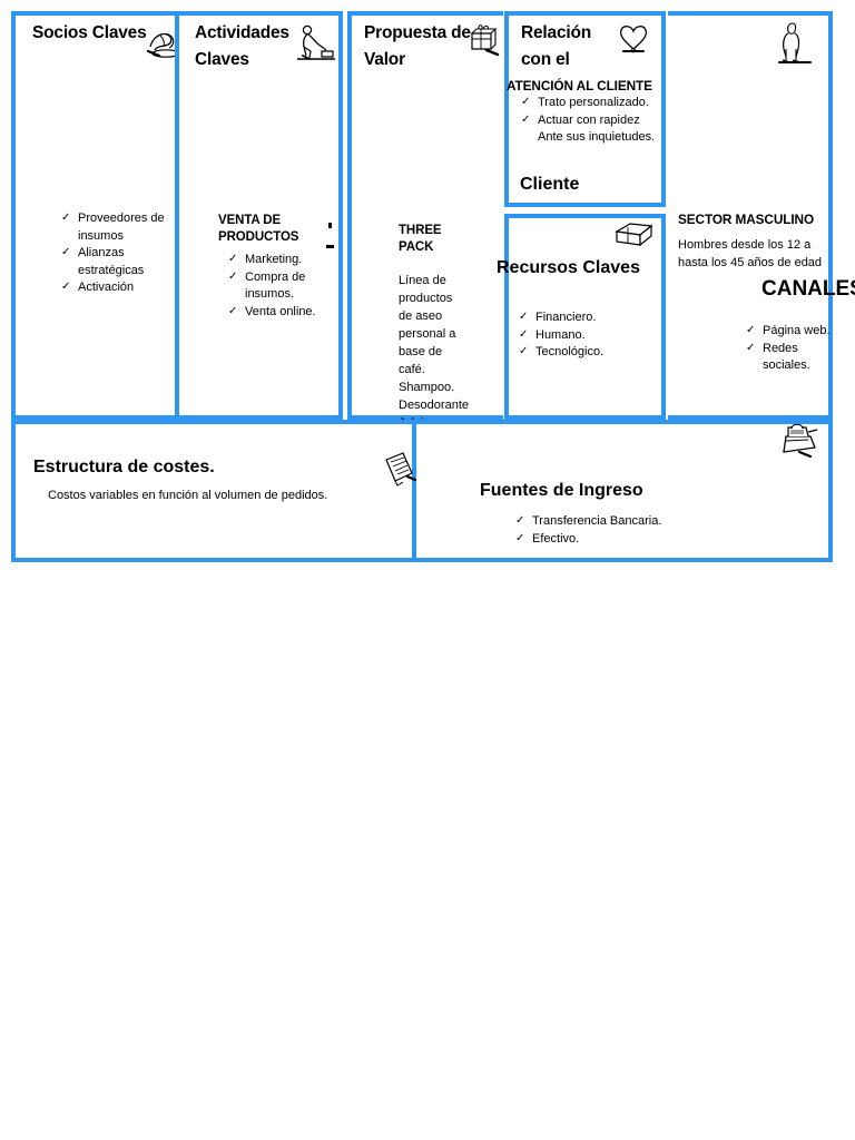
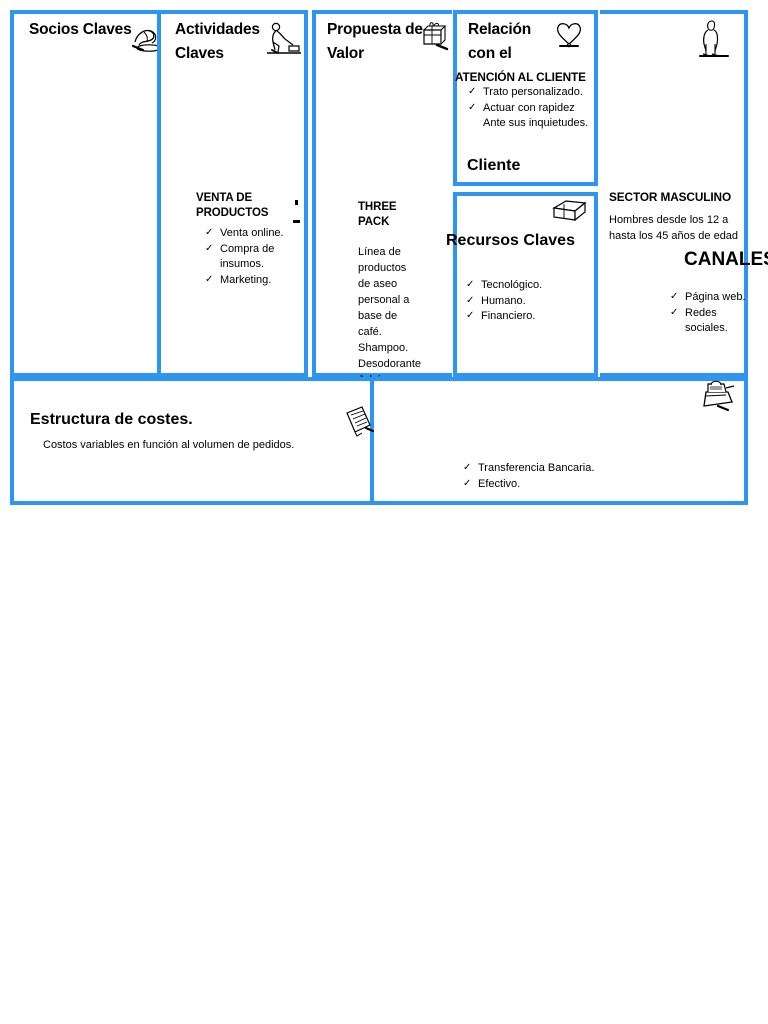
  Socios Claves
- Proveedores de insumos
- Alianzas estratégicas
- Activación
  Actividades
  Claves
  VENTA DE
  PRODUCTOS
- Marketing.
+ Venta online.
  Compra de insumos.
- Venta online.
+ Marketing.
  Propuesta de
  Valor
  THREE
  PACK
  Línea de productos de aseo personal a base de café. Shampoo. Desodorante
  Relación
  con el
  ATENCIÓN AL CLIENTE
  Trato personalizado.
  Actuar con rapidez Ante sus inquietudes.
  Cliente
  Recursos Claves
- Financiero.
+ Tecnológico.
  Humano.
- Tecnológico.
+ Financiero.
  SECTOR MASCULINO
  Hombres desde los 12 a hasta los 45 años de edad
  CANALE
  Página web.
  Redes sociales.
  Estructura de costes.
  Costos variables en función al volumen de pedidos.
- Fuentes de Ingreso
  Transferencia Bancaria.
  Efectivo.
